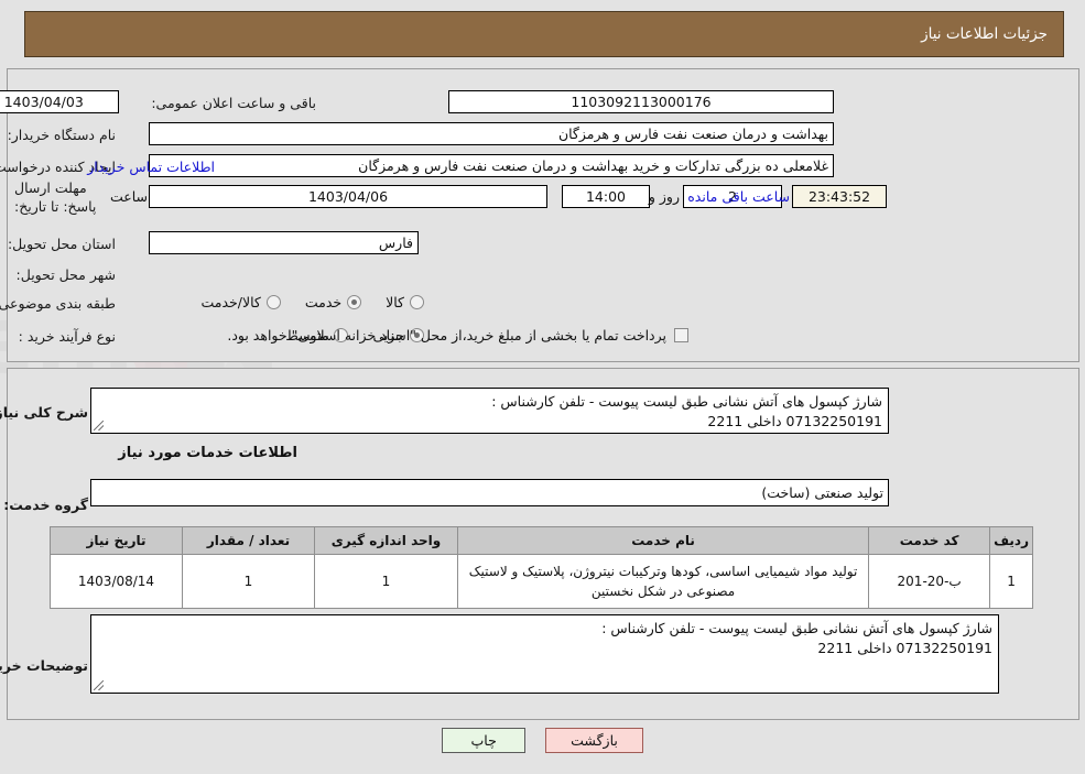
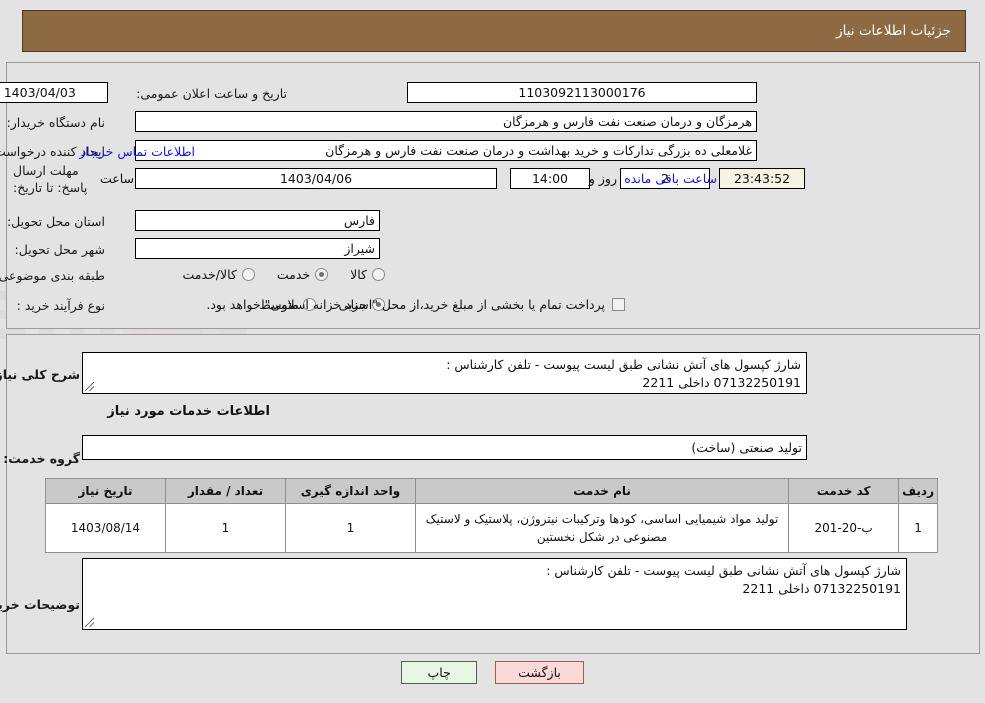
  جزئیات اطلاعات نیاز
  1103092113000176
- باقی و ساعت اعلان عمومی:
+ تاریخ و ساعت اعلان عمومی:
  نام دستگاه خریدار:
- بهداشت و درمان صنعت نفت فارس و هرمزگان
+ هرمزگان و درمان صنعت نفت فارس و هرمزگان
  ایجاد کننده درخواست
  غلامعلی ده بزرگی تدارکات و خرید بهداشت و درمان صنعت نفت فارس و هرمزگان
  اطلاعات تماس خریدار
  مهلت ارسال پاسخ: تا تاریخ:
  1403/04/06
  ساعت
  14:00
  2
  روز و
  23:43:52
  ساعت باقی مانده
  استان محل تحویل:
  فارس
  شهر محل تحویل:
+ شیراز
  طبقه بندی موضوعی
  کالا
  خدمت
  کالا/خدمت
  نوع فرآیند خرید :
  جزیی
  متوسط
  پرداخت تمام یا بخشی از مبلغ خرید،از محل "اسناد خزانه اسلامی" خواهد بود.
  شرح کلی نیا
  شارژ کپسول های آتش نشانی طبق لیست پیوست - تلفن کارشناس :
  07132250191 داخلی 2211
  اطلاعات خدمات مورد نیاز
  گروه خدمت:
  تولید صنعتی (ساخت)
  ردیف	کد خدمت	نام خدمت	واحد اندازه گیری	تعداد / مقدار	تاریخ نیاز
  1	ب-20-201	تولید مواد شیمیایی اساسی، کودها وترکیبات نیتروژن، پلاستیک و لاستیک مصنوعی در شکل نخستین	1	1	1403/08/14
  توضیحات خری
  شارژ کپسول های آتش نشانی طبق لیست پیوست - تلفن کارشناس :
  07132250191 داخلی 2211
  بازگشت
  چاپ
